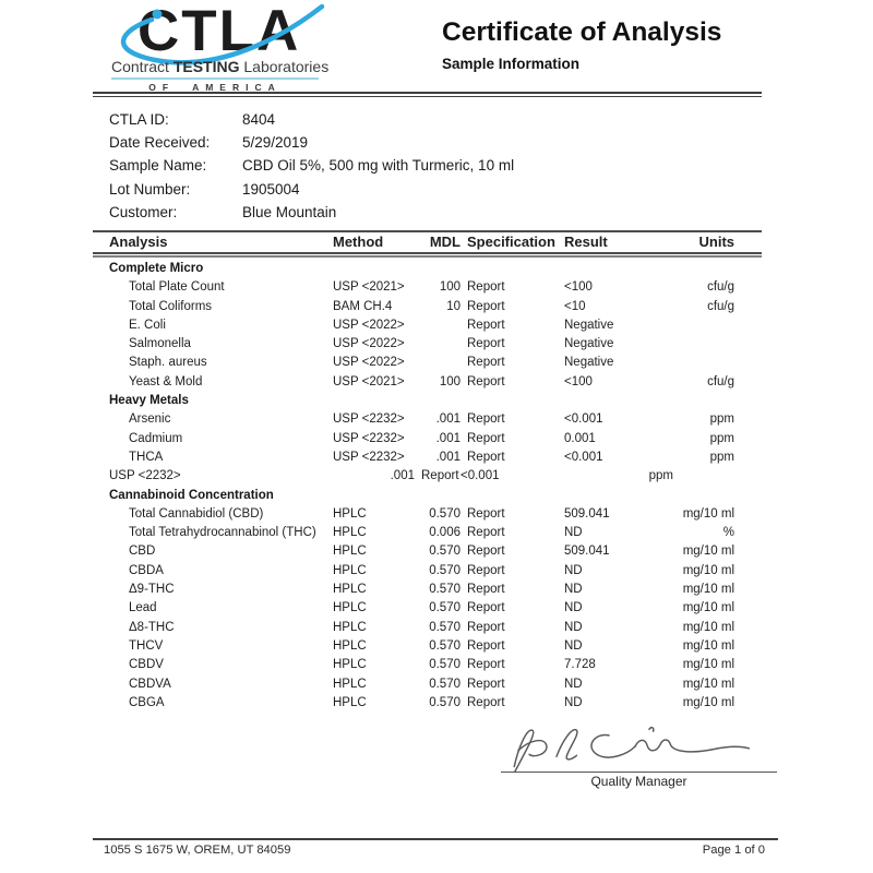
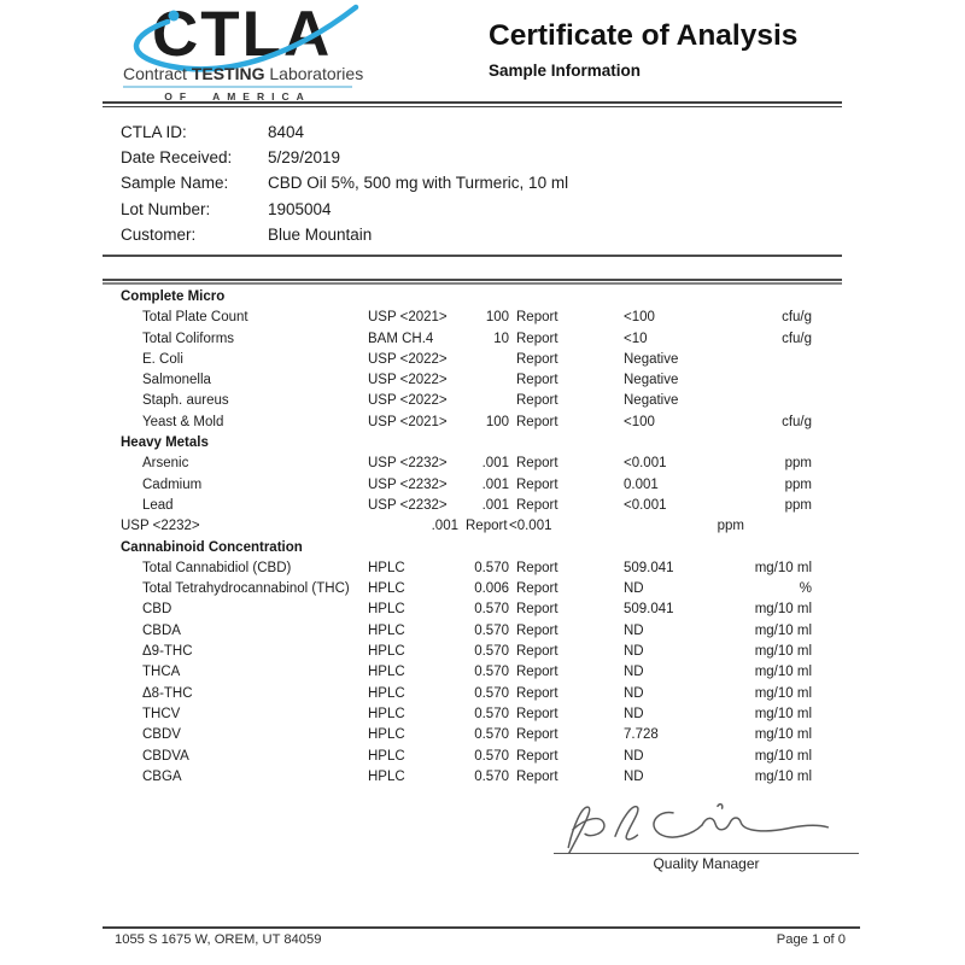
  CTLA
  Contract TESTING Laboratories
  OF AMERICA
  Certificate of Analysis
  Sample Information
  CTLA ID:
  8404
  Date Received:
  5/29/2019
  Sample Name:
  CBD Oil 5%, 500 mg with Turmeric, 10 ml
  Lot Number:
  1905004
  Customer:
  Blue Mountain
- Analysis
- Method
- MDL
- Specification
- Result
- Units
  Complete Micro
  Total Plate Count
  USP <2021>
  100
  Report
  <100
  cfu/g
  Total Coliforms
  BAM CH.4
  10
  Report
  <10
  cfu/g
  E. Coli
  USP <2022>
  Report
  Negative
  Salmonella
  USP <2022>
  Report
  Negative
  Staph. aureus
  USP <2022>
  Report
  Negative
  Yeast & Mold
  USP <2021>
  100
  Report
  <100
  cfu/g
  Heavy Metals
  Arsenic
  USP <2232>
  .001
  Report
  <0.001
  ppm
  Cadmium
  USP <2232>
  .001
  Report
  0.001
  ppm
- THCA
+ Lead
  USP <2232>
  .001
  Report
  <0.001
  ppm
  USP <2232>
  .001
  Report
  <0.001
  ppm
  Cannabinoid Concentration
  Total Cannabidiol (CBD)
  HPLC
  0.570
  Report
  509.041
  mg/10 ml
  Total Tetrahydrocannabinol (THC)
  HPLC
  0.006
  Report
  ND
  %
  CBD
  HPLC
  0.570
  Report
  509.041
  mg/10 ml
  CBDA
  HPLC
  0.570
  Report
  ND
  mg/10 ml
  Δ9-THC
  HPLC
  0.570
  Report
  ND
  mg/10 ml
- Lead
+ THCA
  HPLC
  0.570
  Report
  ND
  mg/10 ml
  Δ8-THC
  HPLC
  0.570
  Report
  ND
  mg/10 ml
  THCV
  HPLC
  0.570
  Report
  ND
  mg/10 ml
  CBDV
  HPLC
  0.570
  Report
  7.728
  mg/10 ml
  CBDVA
  HPLC
  0.570
  Report
  ND
  mg/10 ml
  CBGA
  HPLC
  0.570
  Report
  ND
  mg/10 ml
  Quality Manager
  1055 S 1675 W, OREM, UT 84059
  Page 1 of 0
